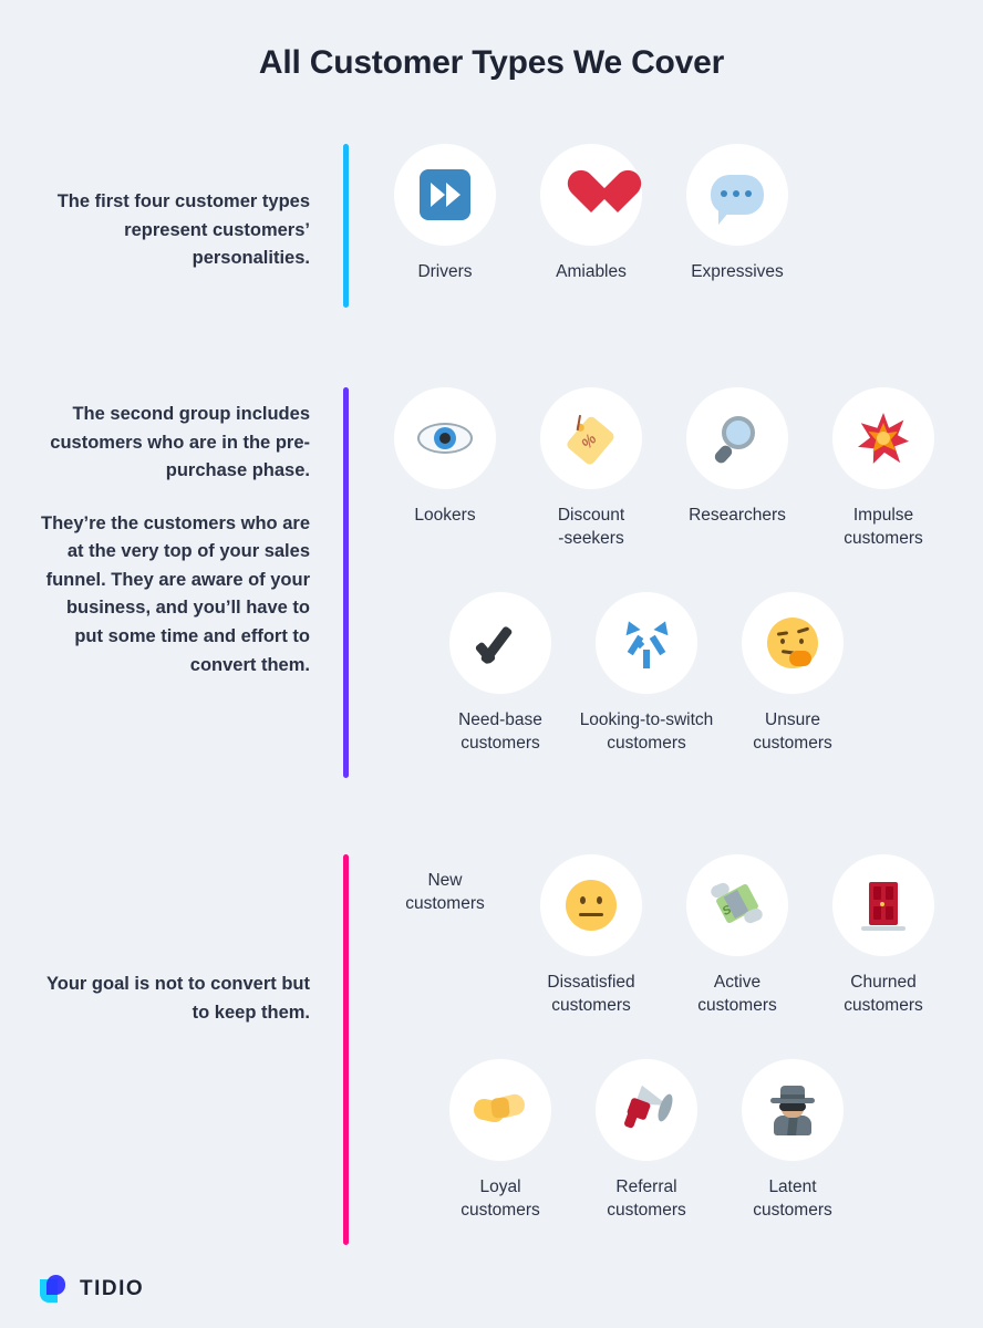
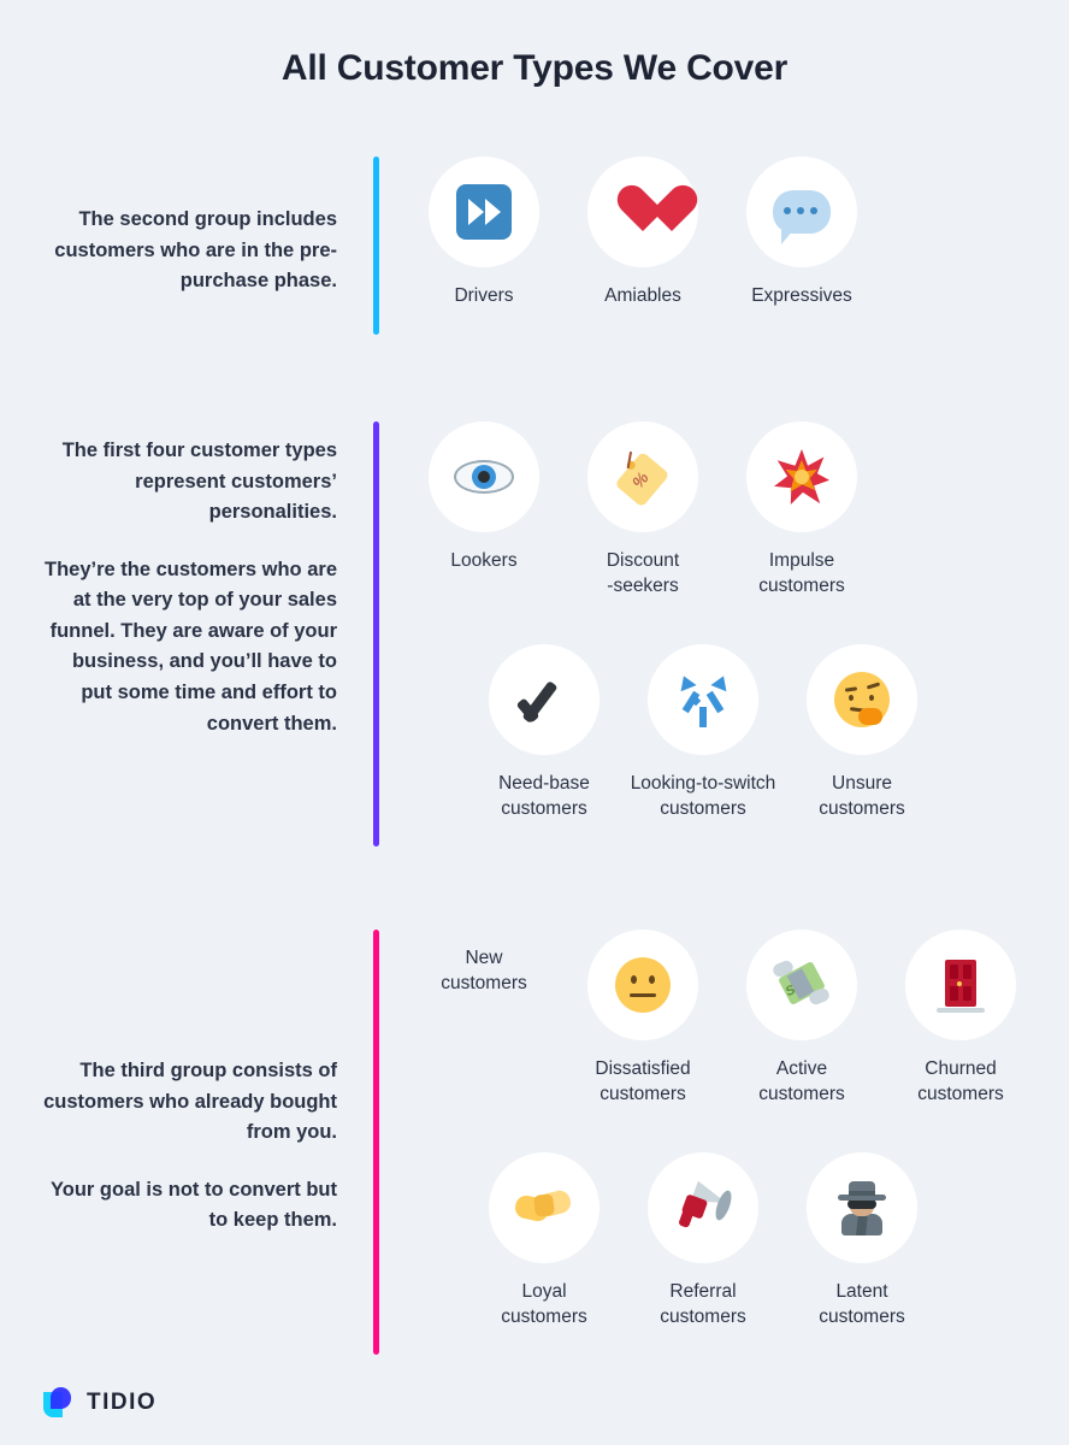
  All Customer Types We Cover
- The first four customer types represent customers’ personalities.
+ The second group includes customers who are in the pre-purchase phase.
  Drivers
  Amiables
  Expressives
- The second group includes customers who are in the pre-purchase phase.
+ The first four customer types represent customers’ personalities.
  They’re the customers who are at the very top of your sales funnel. They are aware of your business, and you’ll have to put some time and effort to convert them.
  Lookers
  Discount
  -seekers
- Researchers
  Impulse
  customers
  Need-base
  customers
  Looking-to-switch
  customers
  Unsure
  customers
+ The third group consists of customers who already bought from you.
  Your goal is not to convert but to keep them.
  New
  customers
  Dissatisfied
  customers
  Active
  customers
  Churned
  customers
  Loyal
  customers
  Referral
  customers
  Latent
  customers
  TIDIO
